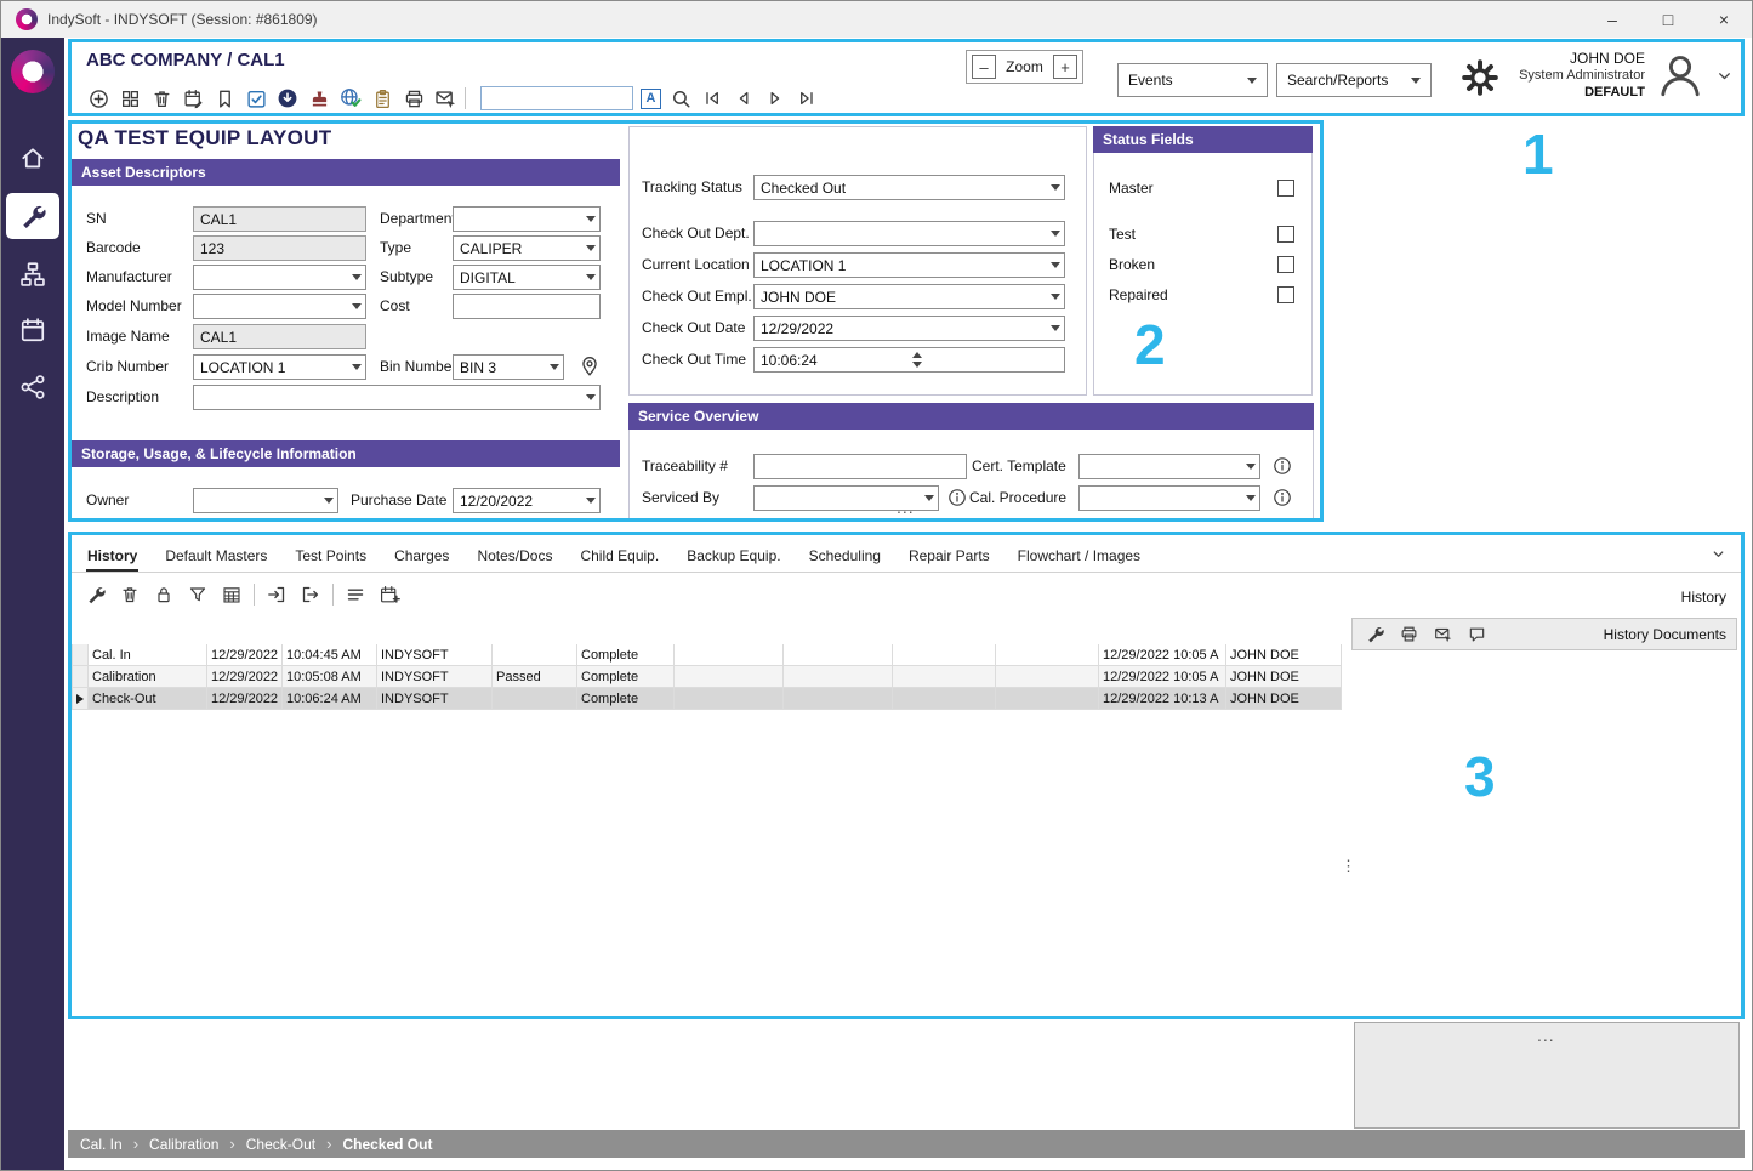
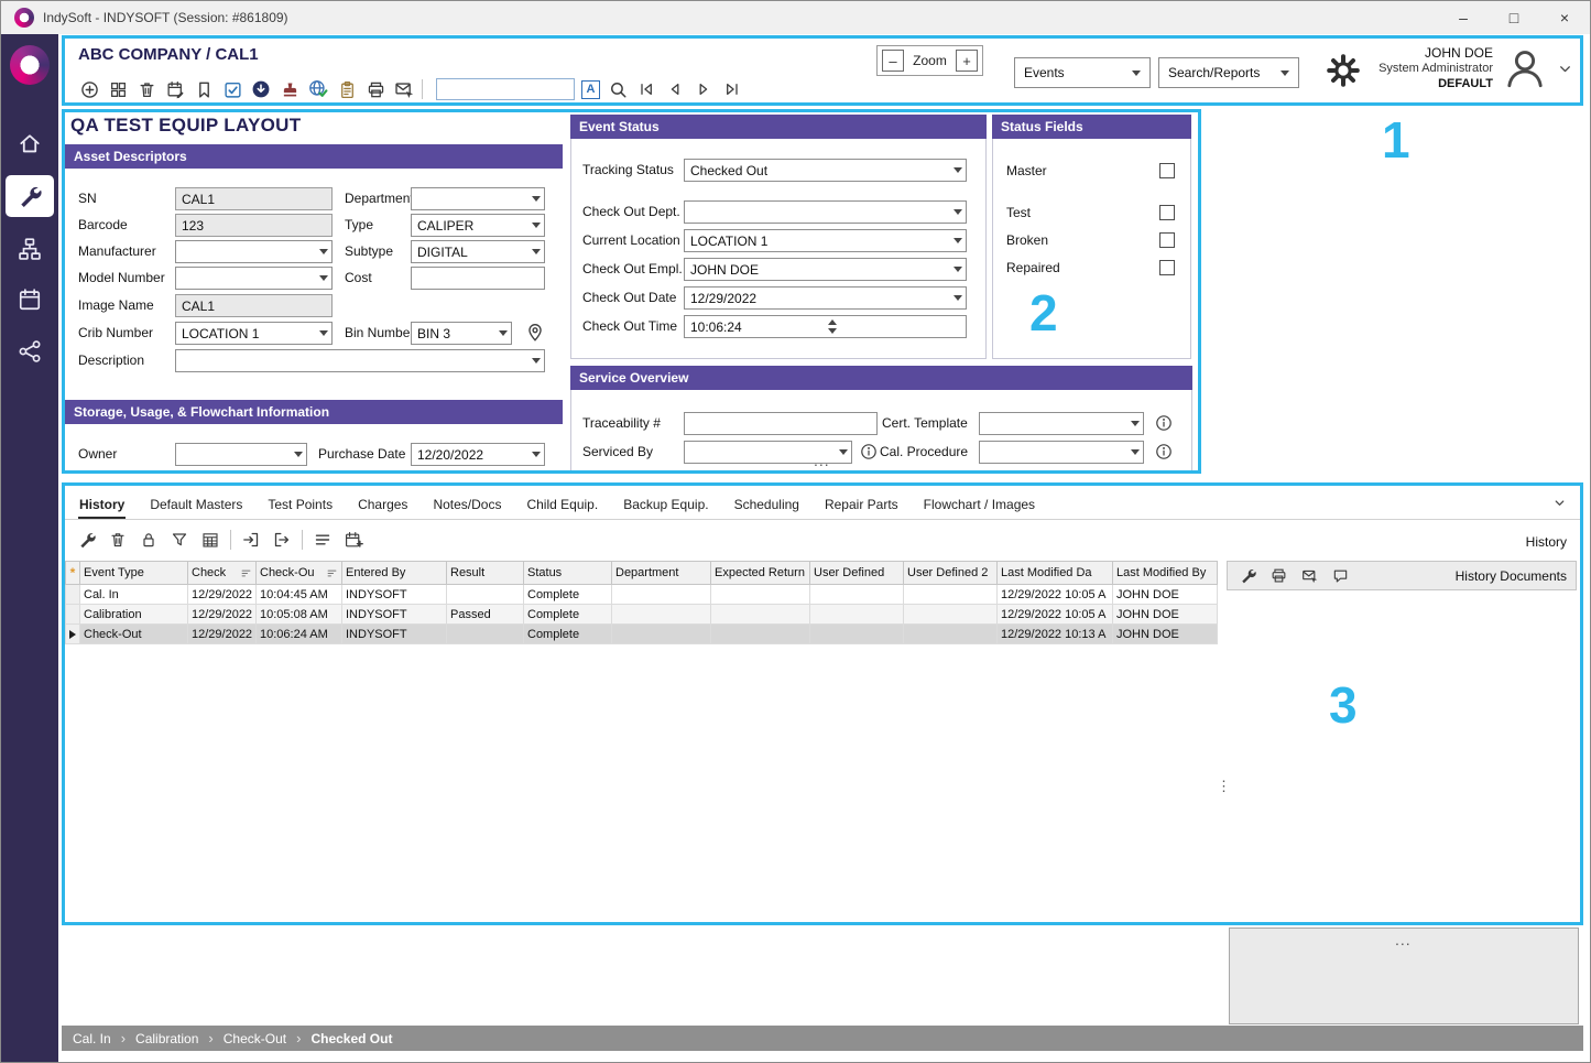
  IndySoft - INDYSOFT (Session: #861809)
  –
  □
  ×
  ABC COMPANY / CAL1
  A
  –
  Zoom
  +
  Events
  Search/Reports
  JOHN DOE
  System Administrator
  DEFAULT
  QA TEST EQUIP LAYOUT
  Asset Descriptors
  SN
  CAL1
  Departmen
  Barcode
  123
  Type
  CALIPER
  Manufacturer
  Subtype
  DIGITAL
  Model Number
  Cost
  Image Name
  CAL1
  Crib Number
  LOCATION 1
  Bin Numbe
  BIN 3
  Description
- Storage, Usage, & Lifecycle Information
+ Storage, Usage, & Flowchart Information
  Owner
  Purchase Date
  12/20/2022
+ Event Status
  Tracking Status
  Checked Out
  Check Out Dept.
  Current Location
  LOCATION 1
  Check Out Empl.
  JOHN DOE
  Check Out Date
  12/29/2022
  Check Out Time
  10:06:24
  Status Fields
  Master
  Test
  Broken
  Repaired
  Service Overview
  Traceability #
  Cert. Template
  Serviced By
  Cal. Procedure
  ...
  History
  Default Masters
  Test Points
  Charges
  Notes/Docs
  Child Equip.
  Backup Equip.
  Scheduling
  Repair Parts
  Flowchart / Images
  History
+ *
+ Event Type
+ Check
+ Check-Ou
+ Entered By
+ Result
+ Status
+ Department
+ Expected Return
+ User Defined
+ User Defined 2
+ Last Modified Da
+ Last Modified By
  Cal. In
  12/29/2022
  10:04:45 AM
  INDYSOFT
  Complete
  12/29/2022 10:05 A
  JOHN DOE
  Calibration
  12/29/2022
  10:05:08 AM
  INDYSOFT
  Passed
  Complete
  12/29/2022 10:05 A
  JOHN DOE
  Check-Out
  12/29/2022
  10:06:24 AM
  INDYSOFT
  Complete
  12/29/2022 10:13 A
  JOHN DOE
  ⋮
  History Documents
  ...
  Cal. In
  ›
  Calibration
  ›
  Check-Out
  ›
  Checked Out
  1
  2
  3
